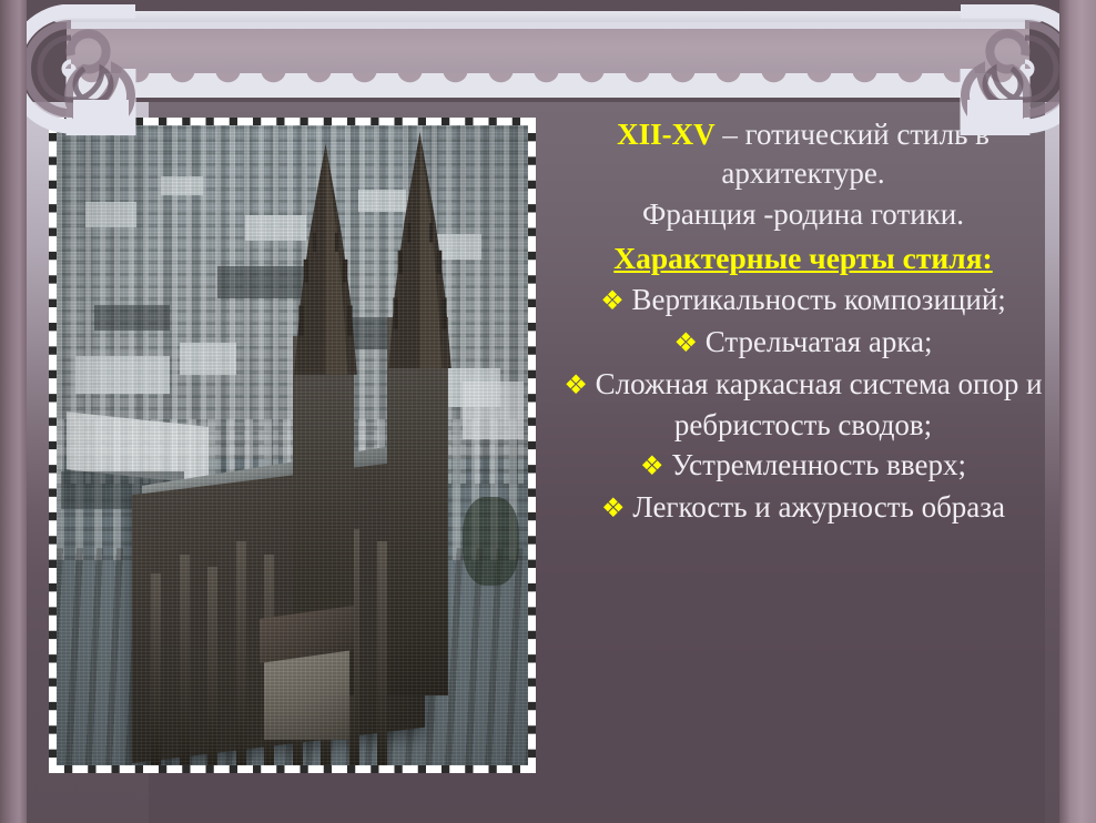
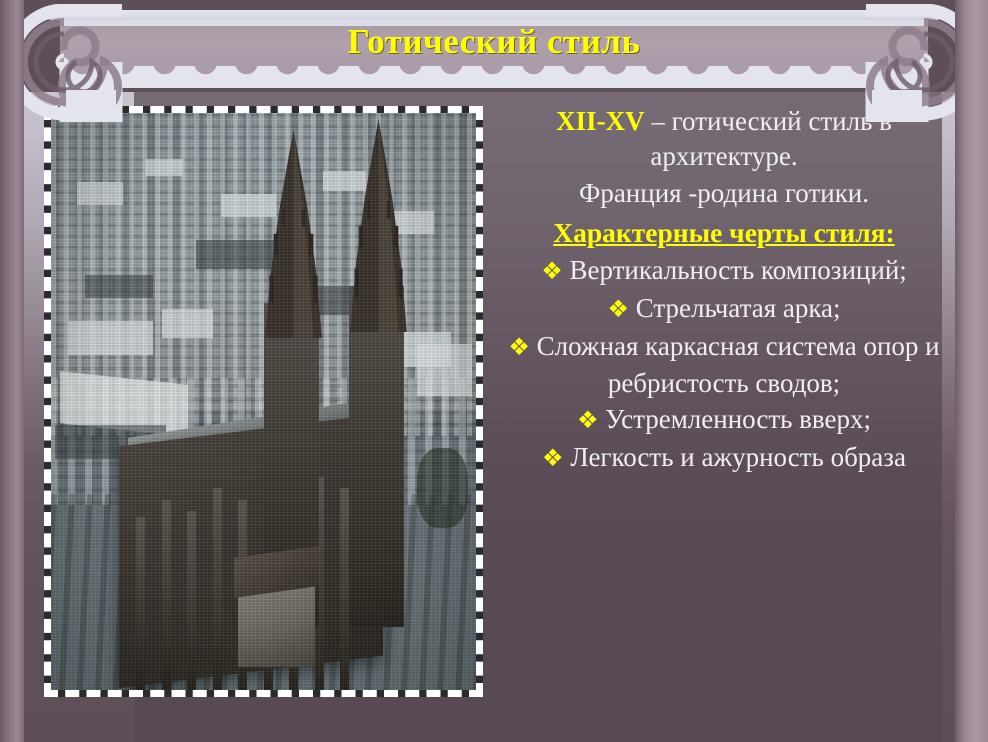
  XII-XV – готический стил архитектуре.
  Франция -родина готики.
  Характерные черты стиля:
  ❖ Вертикальность композиций;
  ❖ Стрельчатая арка;
  ❖ Сложная каркасная система опор и ребристость сводов;
  ❖ Устремленность вверх;
  ❖ Легкость и ажурность образа
+ Готический стиль
